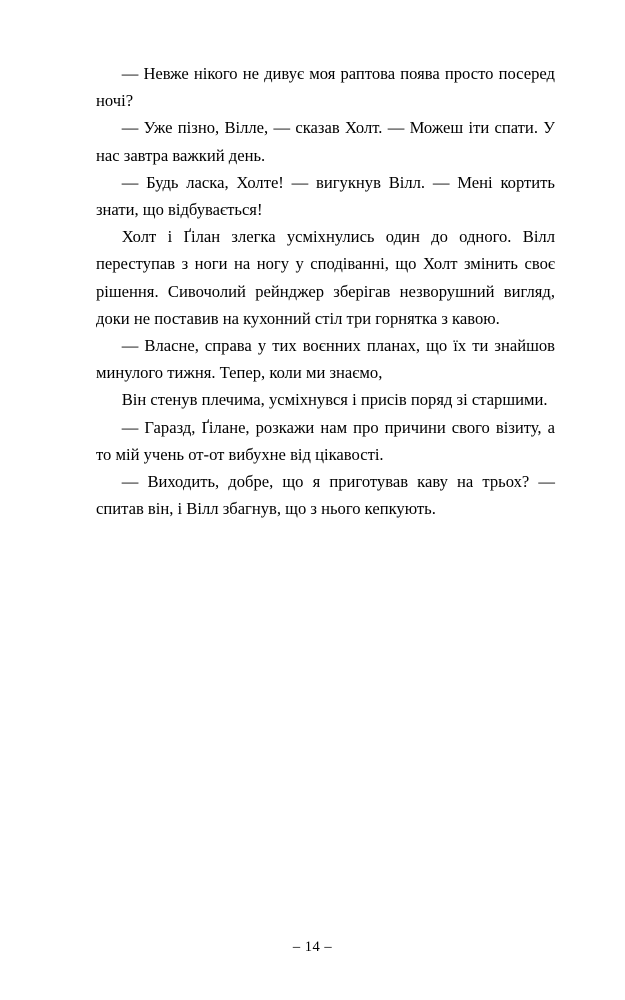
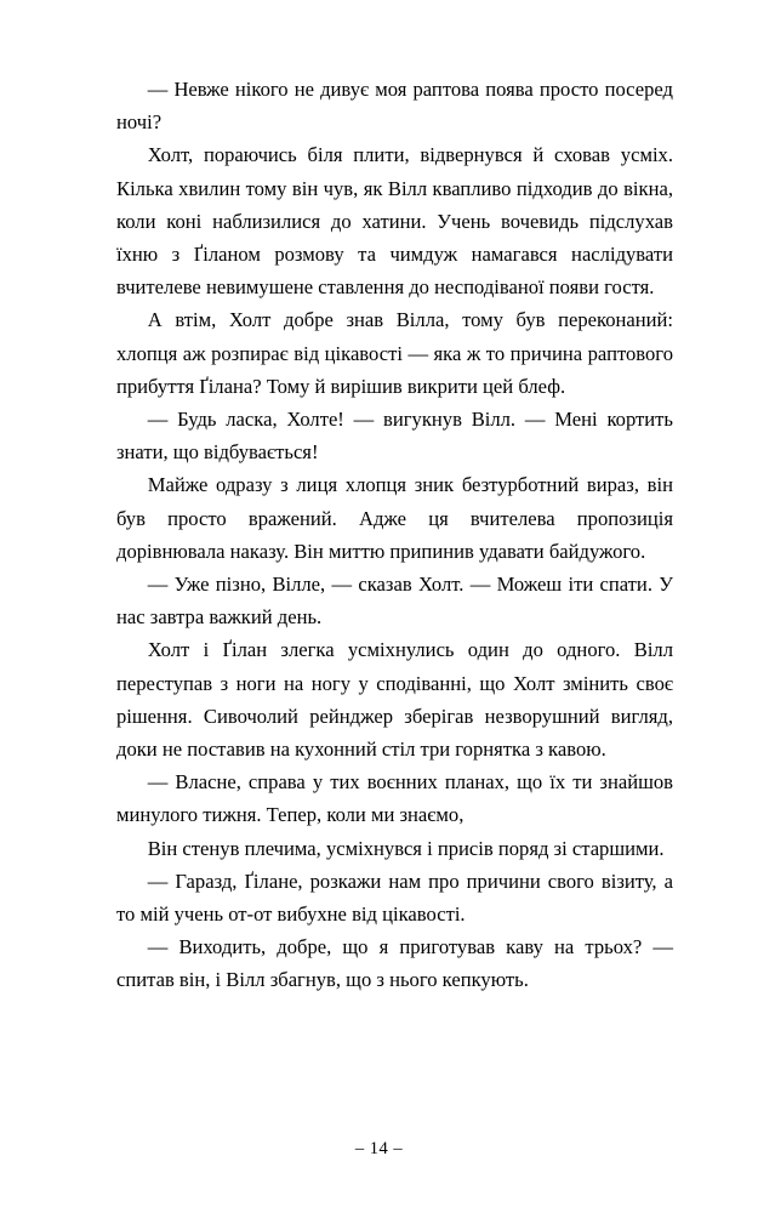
  — Невже нікого не дивує моя раптова поява просто посеред ночі?
+ Холт, пораючись біля плити, відвернувся й сховав усміх. Кілька хвилин тому він чув, як Вілл квапливо підходив до вікна, коли коні наблизилися до хатини. Учень вочевидь підслухав їхню з Ґіланом розмову та чимдуж намагався наслідувати вчителеве невимушене ставлення до несподіваної появи гостя.
+ А втім, Холт добре знав Вілла, тому був переконаний: хлопця аж розпирає від цікавості — яка ж то причина раптового прибуття Ґілана? Тому й вирішив викрити цей блеф.
- — Уже пізно, Вілле, — сказав Холт. — Можеш іти спати. У нас завтра важкий день.
+ — Будь ласка, Холте! — вигукнув Вілл. — Мені кортить знати, що відбувається!
+ Майже одразу з лиця хлопця зник безтурботний вираз, він був просто вражений. Адже ця вчителева пропозиція дорівнювала наказу. Він миттю припинив удавати байдужого.
- — Будь ласка, Холте! — вигукнув Вілл. — Мені кортить знати, що відбувається!
+ — Уже пізно, Вілле, — сказав Холт. — Можеш іти спати. У нас завтра важкий день.
  Холт і Ґілан злегка усміхнулись один до одного. Вілл переступав з ноги на ногу у сподіванні, що Холт змінить своє рішення. Сивочолий рейнджер зберігав незворушний вигляд, доки не поставив на кухонний стіл три горнятка з кавою.
  — Власне, справа у тих воєнних планах, що їх ти знайшов минулого тижня. Тепер, коли ми знаємо,
  Він стенув плечима, усміхнувся і присів поряд зі старшими.
  — Гаразд, Ґілане, розкажи нам про причини свого візиту, а то мій учень от-от вибухне від цікавості.
  — Виходить, добре, що я приготував каву на трьох? — спитав він, і Вілл збагнув, що з нього кепкують.
  – 14 –
